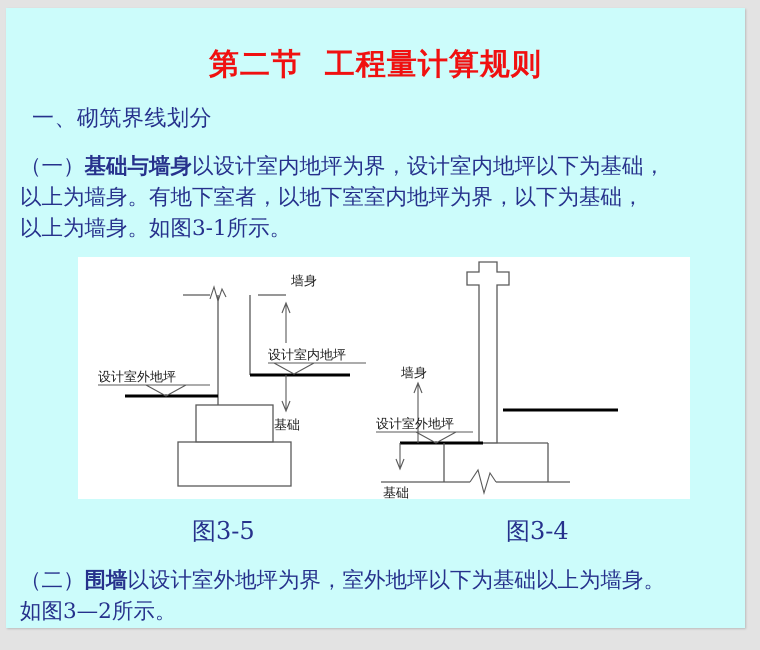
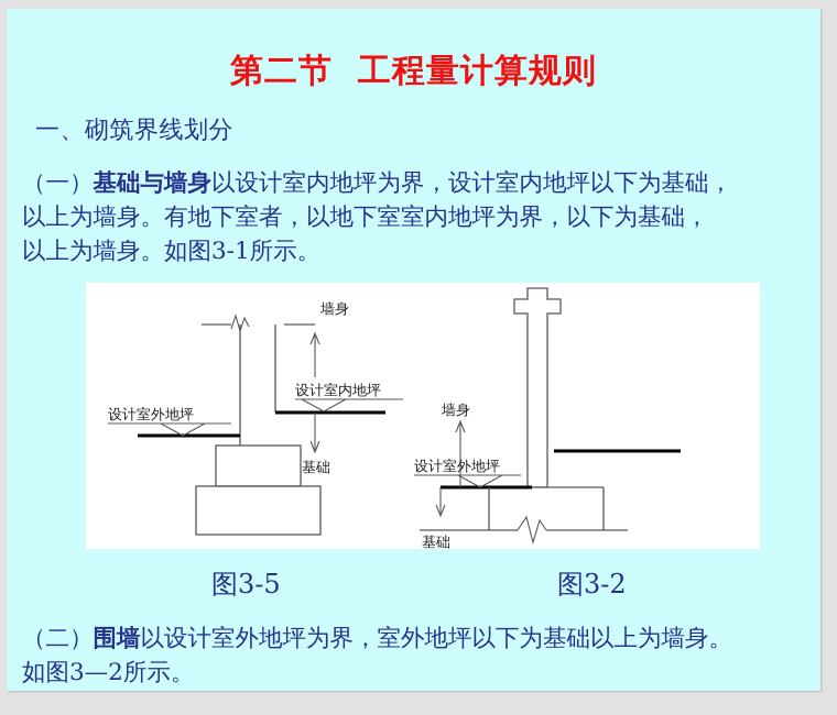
  第二节 工程量计算规则
  一、砌筑界线划分
  （一）基础与墙身以设计室内地坪为界，设计室内地坪以下为基础，
  以上为墙身。有地下室者，以地下室室内地坪为界，以下为基础，
  以上为墙身。如图3-1所示。
  墙身
  设计室内地坪
  设计室外地坪
  基础
  墙身
  设计室外地坪
  基础
  图3-5
- 图3-4
+ 图3-2
  （二）围墙以设计室外地坪为界，室外地坪以下为基础以上为墙身。
  如图3—2所示。
